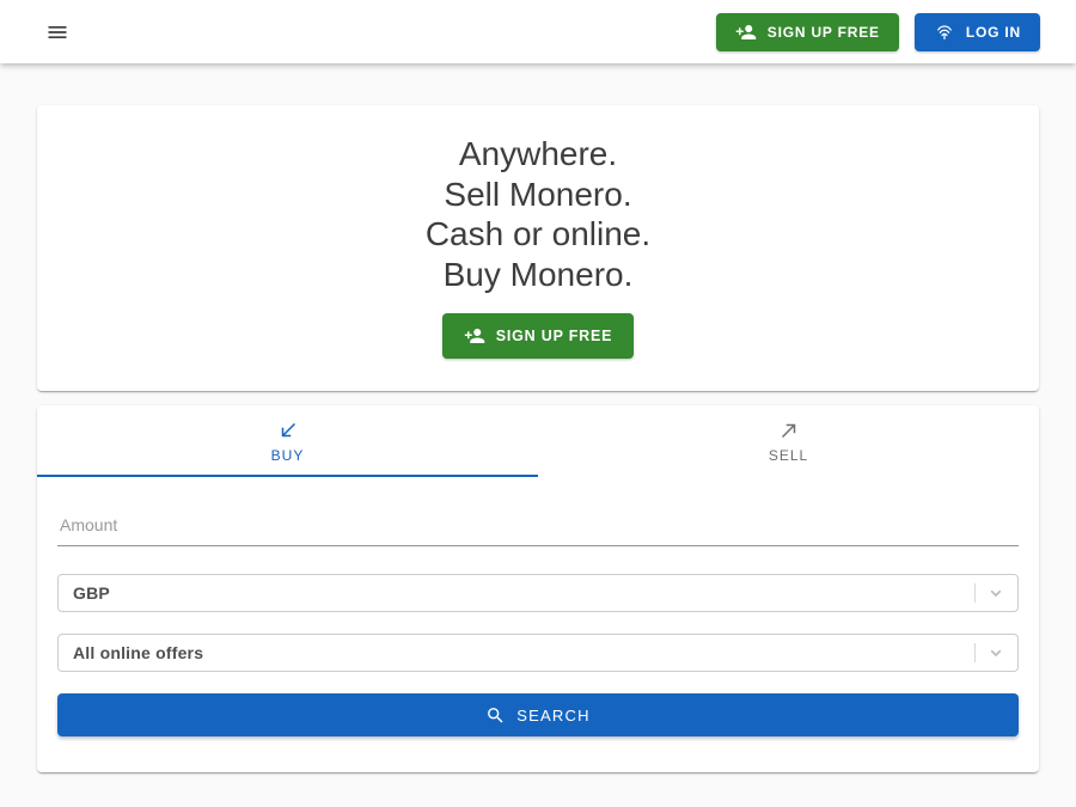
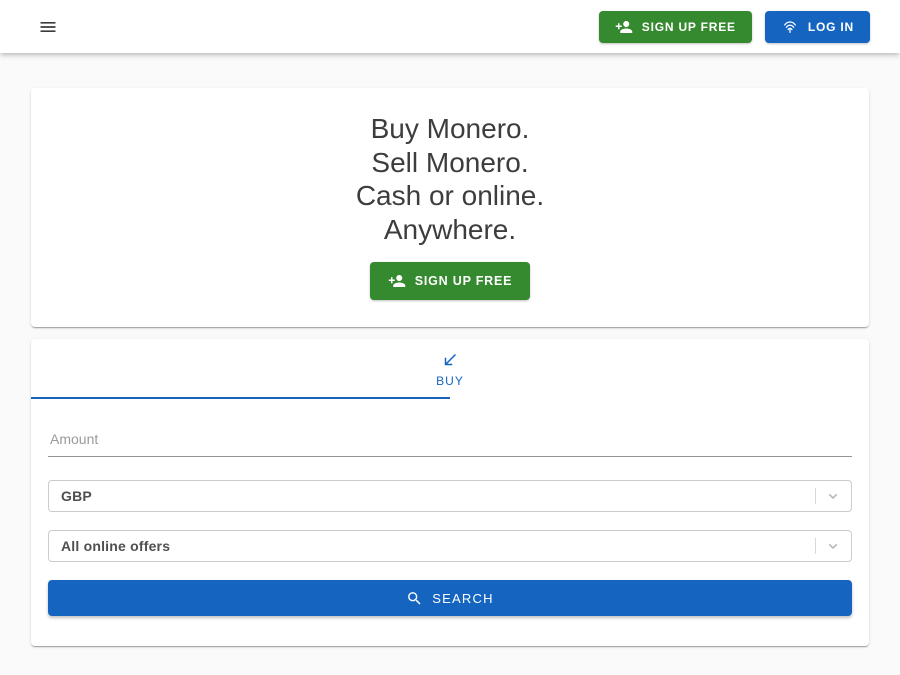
  SIGN UP FREE
  LOG IN
- Anywhere.
+ Buy Monero.
  Sell Monero.
  Cash or online.
- Buy Monero.
+ Anywhere.
  SIGN UP FREE
  BUY
- SELL
  Amount
  GBP
  All online offers
  SEARCH
